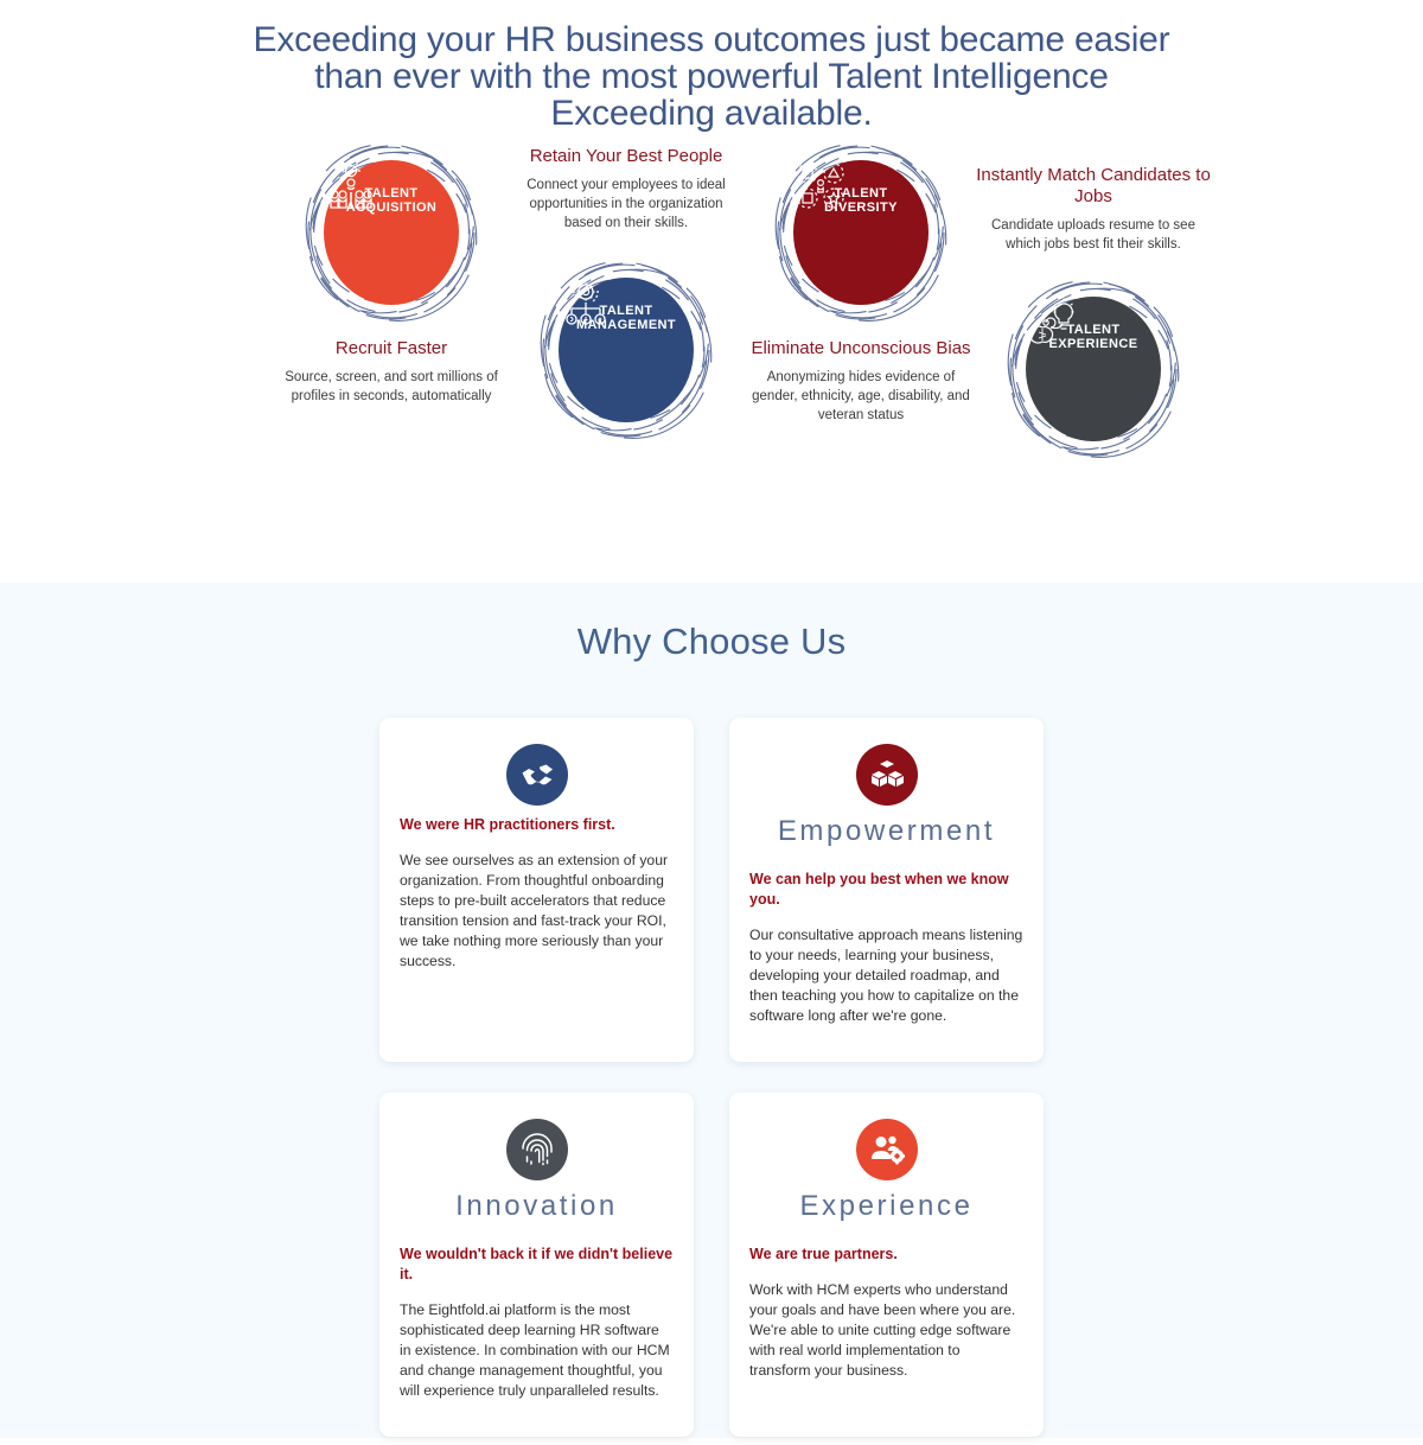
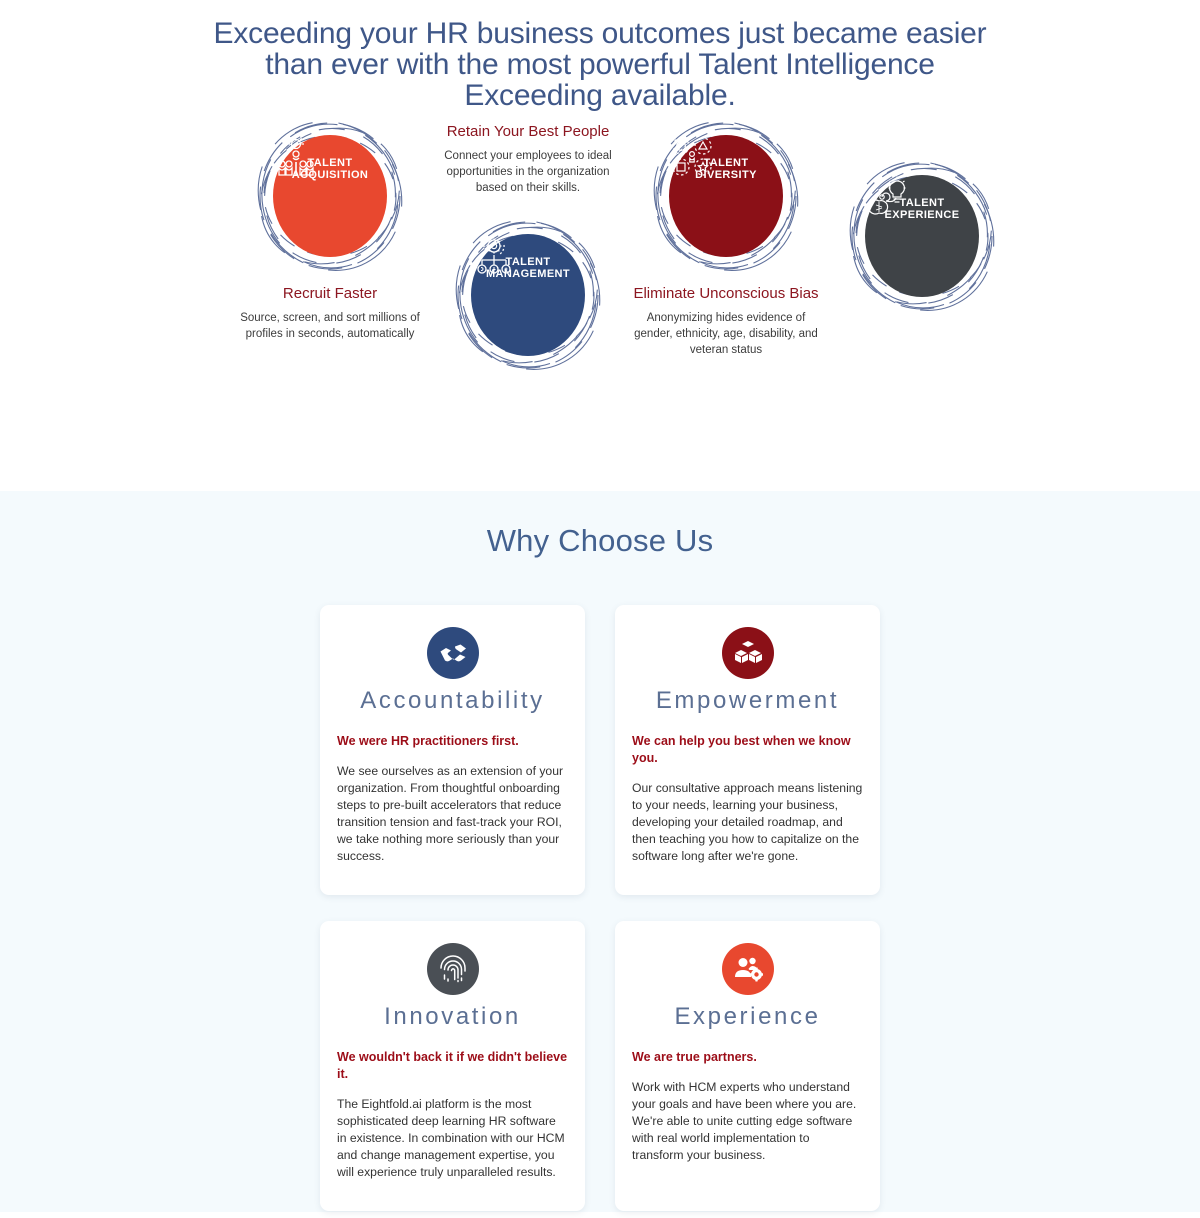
  Exceeding your HR business outcomes just became easier than ever with the most powerful Talent Intelligence Exceeding available.
  TALENT
  UISITION
  Recruit Faster
  Source, screen, and sort millions of profiles in seconds, automatically
  Retain Your Best People
  Connect your employees to ideal opportunities in the organization based on their skills.
  TALENT
  MANAGEMENT
  TALENT
  DVERSITY
  Eliminate Unconscious Bias
  Anonymizing hides evidence of gender, ethnicity, age, disability, and veteran status
- Instantly Match Candidates to Jobs
- Candidate uploads resume to see which jobs best fit their skills.
  TALENT
  EXPERIENCE
  Why Choose Us
+ Accountability
  We were HR practitioners first.
  We see ourselves as an extension of your organization. From thoughtful onboarding steps to pre-built accelerators that reduce transition tension and fast-track your ROI, we take nothing more seriously than your success.
  Empowerment
  We can help you best when we know you.
  Our consultative approach means listening to your needs, learning your business, developing your detailed roadmap, and then teaching you how to capitalize on the software long after we're gone.
  Innovation
  We wouldn't back it if we didn't believe it.
- The Eightfold.ai platform is the most sophisticated deep learning HR software in existence. In combination with our HCM and change management thoughtful, you will experience truly unparalleled results.
+ The Eightfold.ai platform is the most sophisticated deep learning HR software in existence. In combination with our HCM and change management expertise, you will experience truly unparalleled results.
  Experience
  We are true partners.
  Work with HCM experts who understand your goals and have been where you are. We're able to unite cutting edge software with real world implementation to transform your business.
